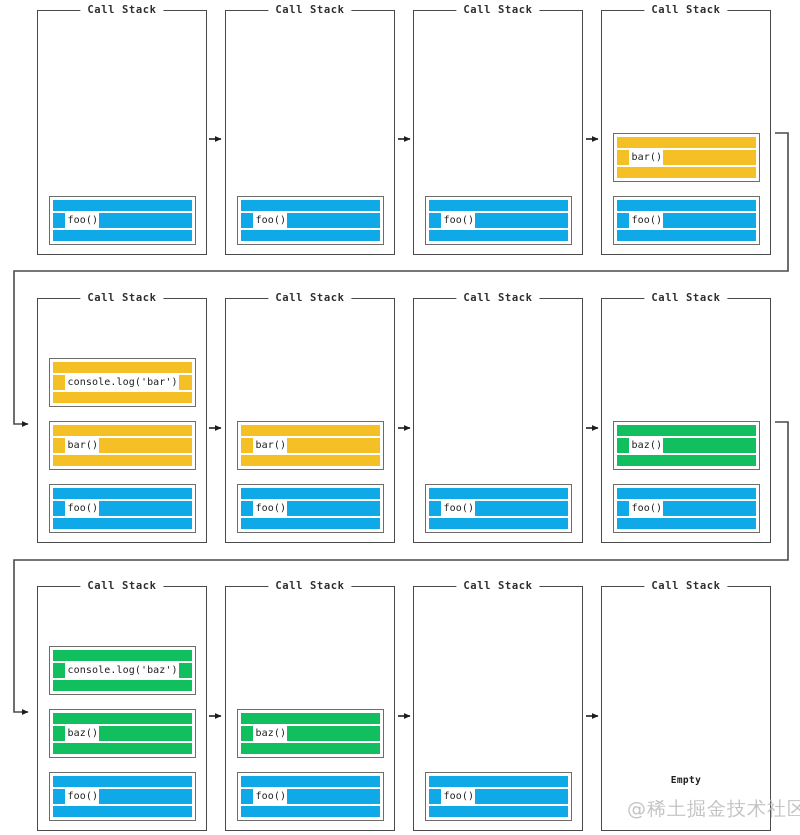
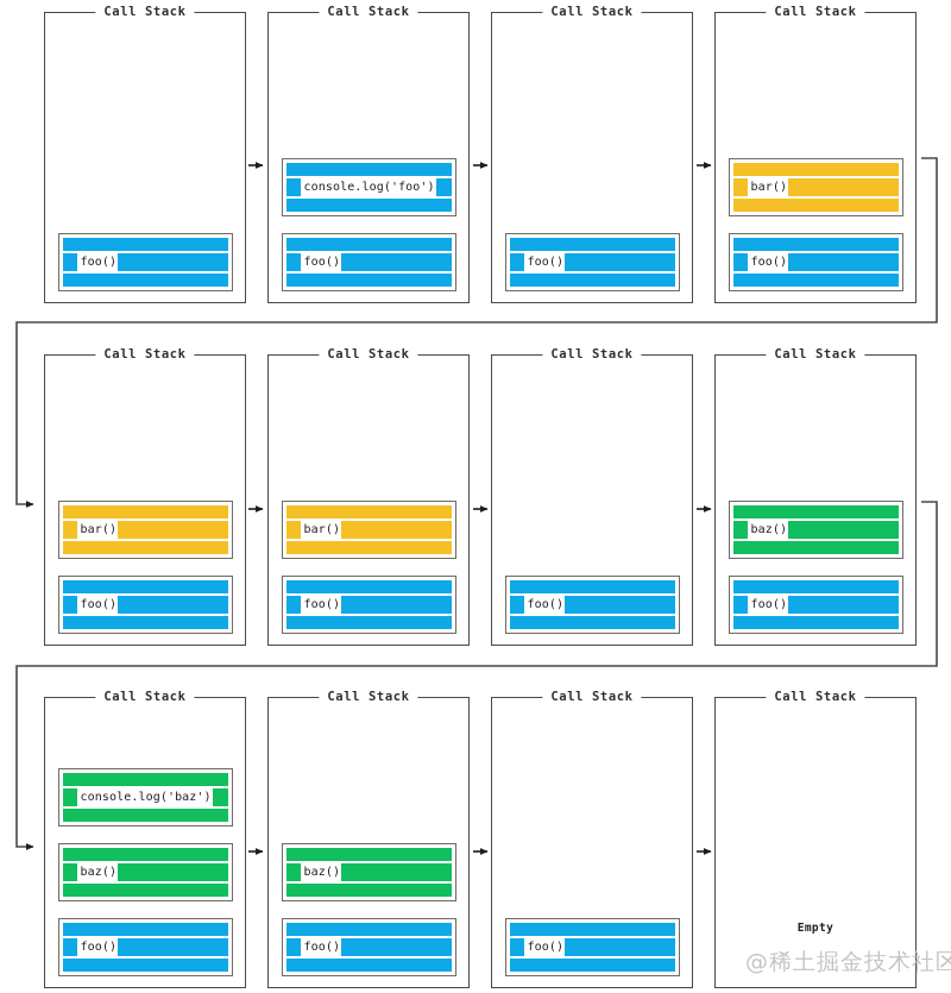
  Call Stack
  foo()
  Call Stack
+ console.log('foo')
  foo()
  Call Stack
  foo()
  Call Stack
  bar()
  foo()
  Call Stack
- console.log('bar')
  bar()
  foo()
  Call Stack
  bar()
  foo()
  Call Stack
  foo()
  Call Stack
  baz()
  foo()
  Call Stack
  console.log('baz')
  baz()
  foo()
  Call Stack
  baz()
  foo()
  Call Stack
  foo()
  Call Stack
  Empty
  @稀土掘金技术社区
